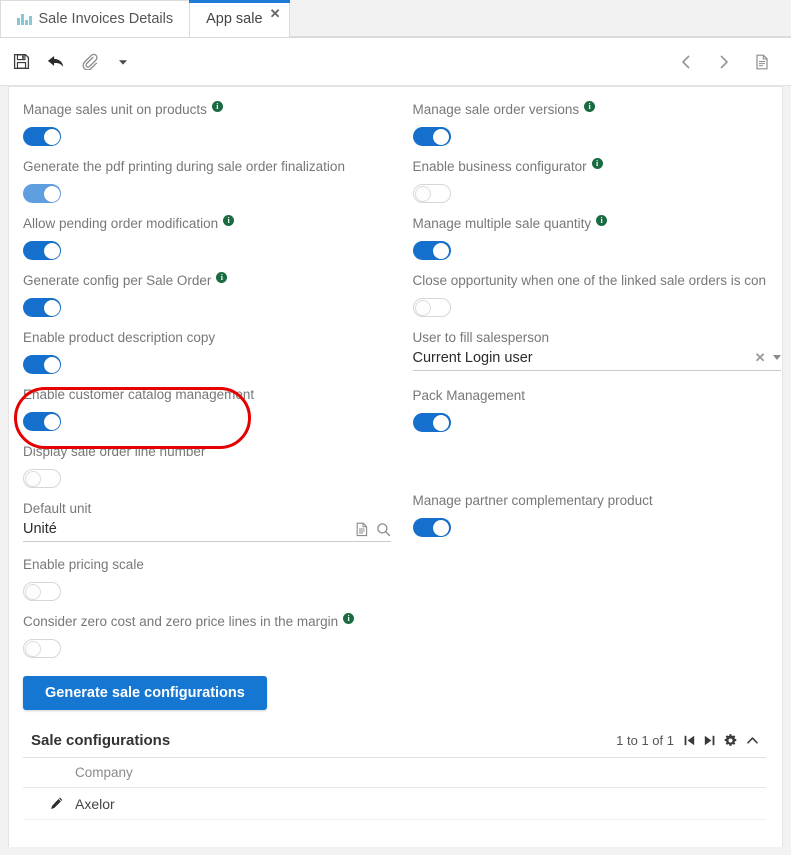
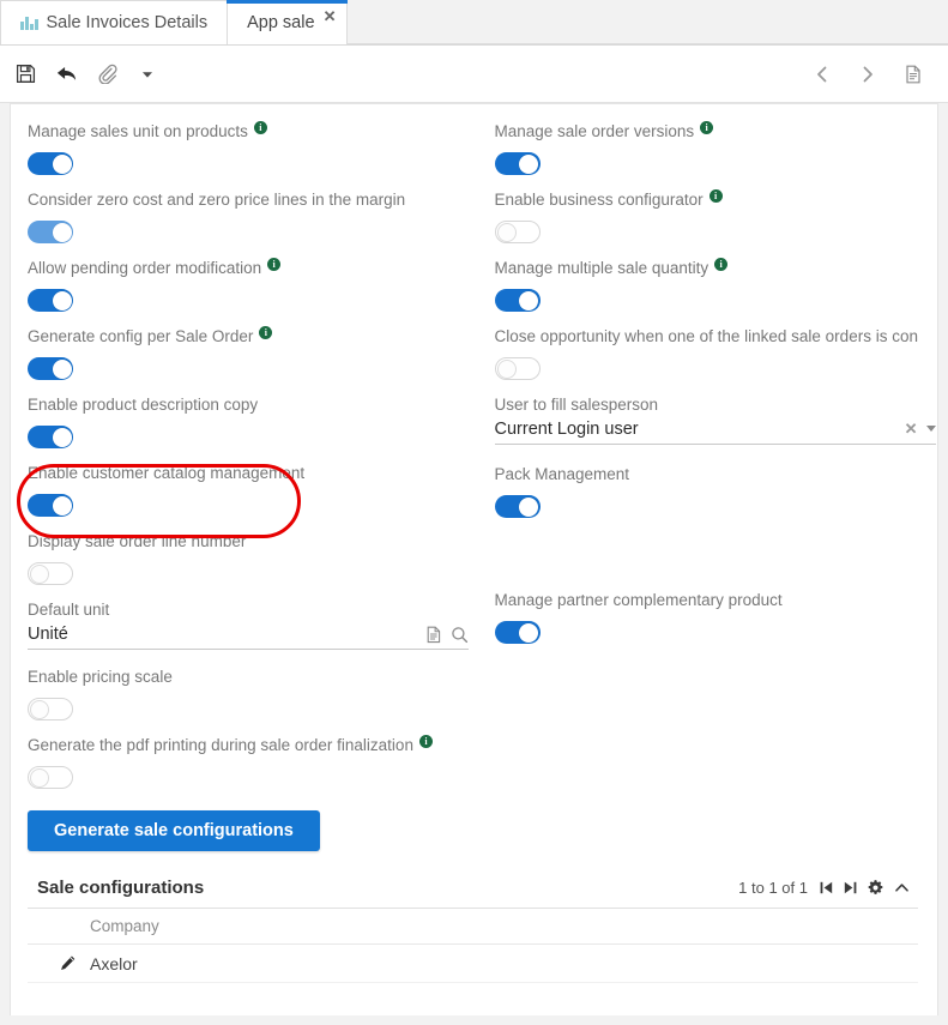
  Sale Invoices Details
  App sale
  ✕
  Manage sales unit on products
  i
- Generate the pdf printing during sale order finalization
+ Consider zero cost and zero price lines in the margin
  Allow pending order modification
  i
  Generate config per Sale Order
  i
  Enable product description copy
  Enable customer catalog management
  Display sale order line number
  Default unit
  Unité
  Enable pricing scale
- Consider zero cost and zero price lines in the margin
+ Generate the pdf printing during sale order finalization
  i
  Manage sale order versions
  i
  Enable business configurator
  i
  Manage multiple sale quantity
  i
  Close opportunity when one of the linked sale orders is con
  User to fill salesperson
  Current Login user
  ✕
  Pack Management
  Manage partner complementary product
  Generate sale configurations
  Sale configurations
  1 to 1 of 1
  Company
  Axelor
